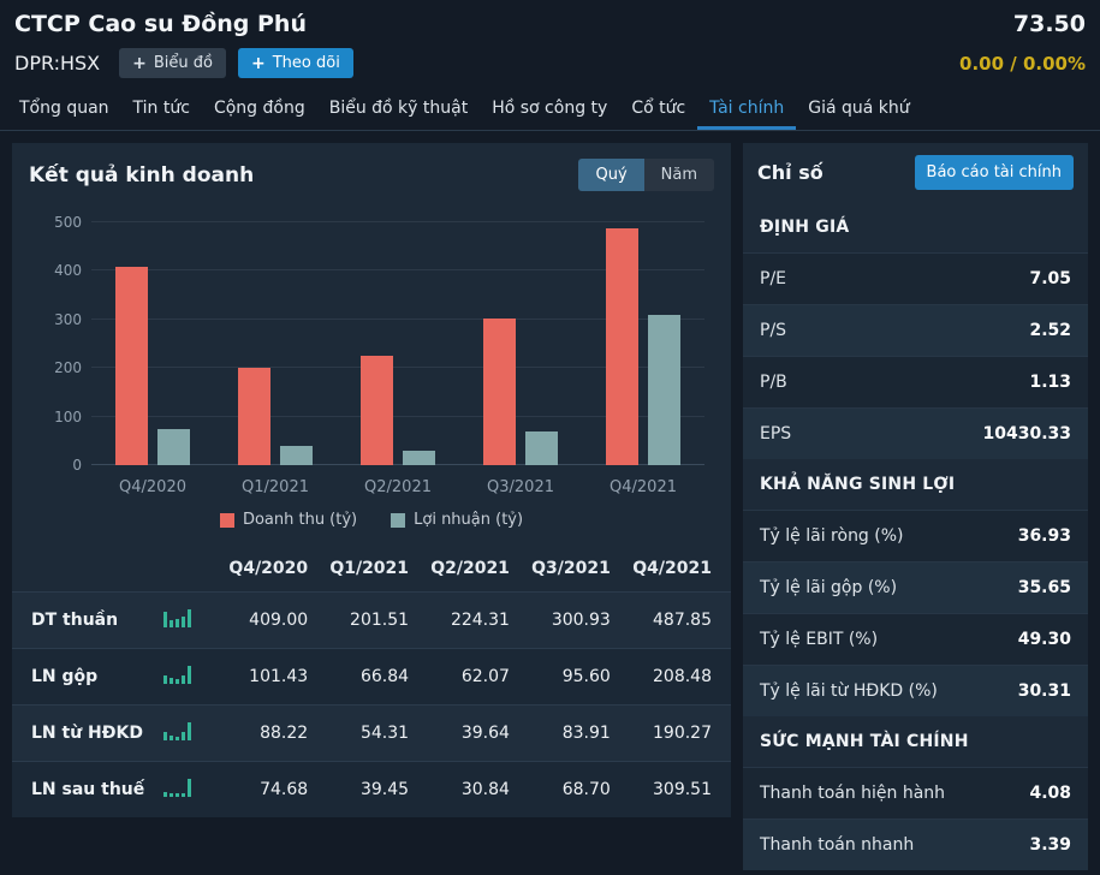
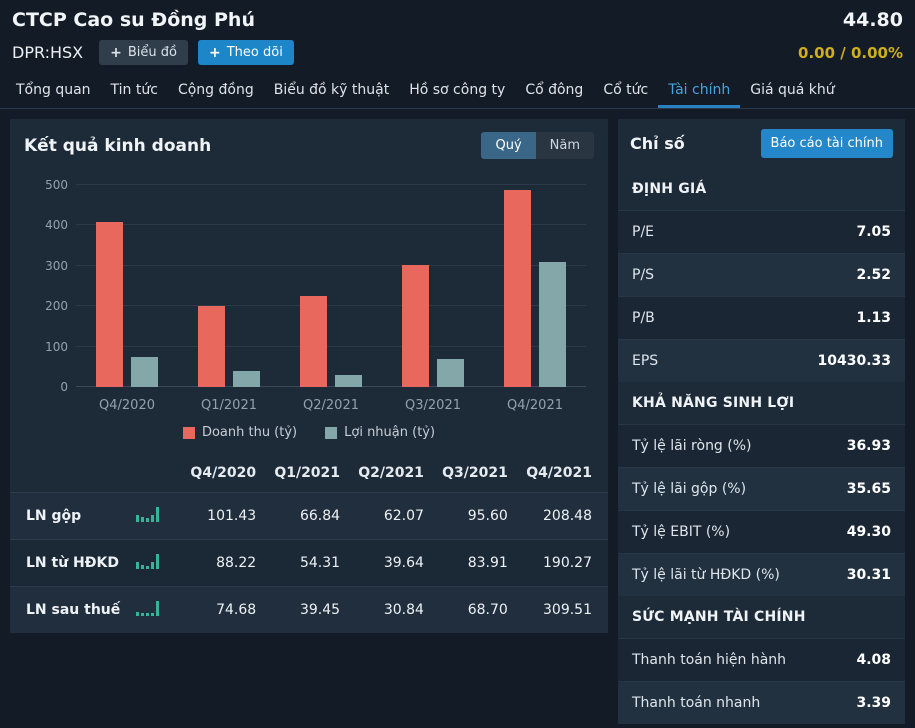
  CTCP Cao su Đồng Phú
- 73.50
+ 44.80
  DPR:HSX
  +
  Biểu đồ
  +
  Theo dõi
  0.00 / 0.00%
  Tổng quan
  Tin tức
  Cộng đồng
  Biểu đồ kỹ thuật
  Hồ sơ công ty
+ Cổ đông
  Cổ tức
  Tài chính
  Giá quá khứ
  Kết quả kinh doanh
  Quý
  Năm
  0
  100
  200
  300
  400
  500
  Q4/2020
  Q1/2021
  Q2/2021
  Q3/2021
  Q4/2021
  Doanh thu (tỷ)
  Lợi nhuận (tỷ)
  		Q4/2020	Q1/2021	Q2/2021	Q3/2021	Q4/2021
- DT thuần		409.00	201.51	224.31	300.93	487.85
  LN gộp		101.43	66.84	62.07	95.60	208.48
  LN từ HĐKD		88.22	54.31	39.64	83.91	190.27
  LN sau thuế		74.68	39.45	30.84	68.70	309.51
  Chỉ số
  Báo cáo tài chính
  ĐỊNH GIÁ
  P/E
  7.05
  P/S
  2.52
  P/B
  1.13
  EPS
  10430.33
  KHẢ NĂNG SINH LỢI
  Tỷ lệ lãi ròng (%)
  36.93
  Tỷ lệ lãi gộp (%)
  35.65
  Tỷ lệ EBIT (%)
  49.30
  Tỷ lệ lãi từ HĐKD (%)
  30.31
  SỨC MẠNH TÀI CHÍNH
  Thanh toán hiện hành
  4.08
  Thanh toán nhanh
  3.39
